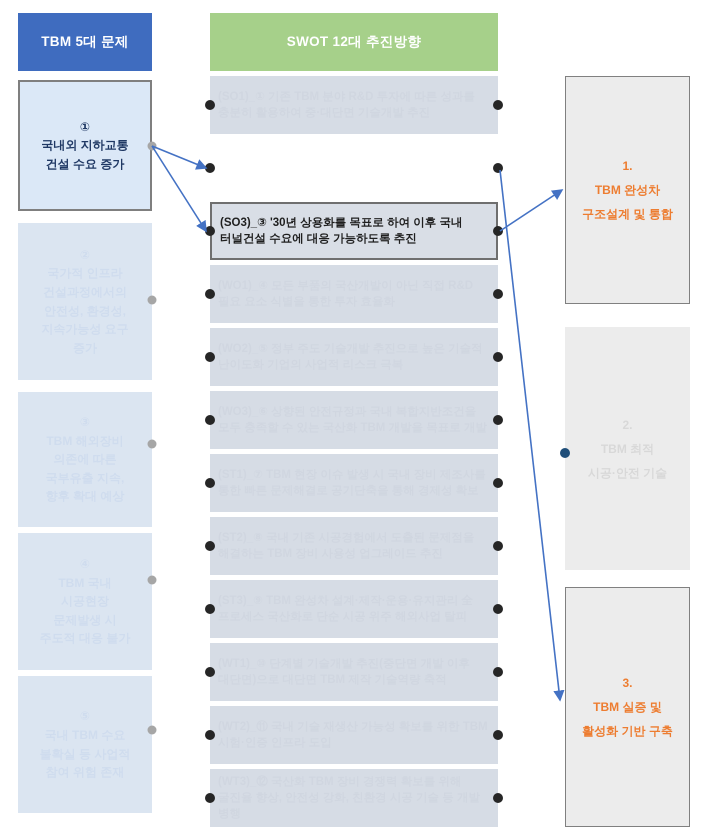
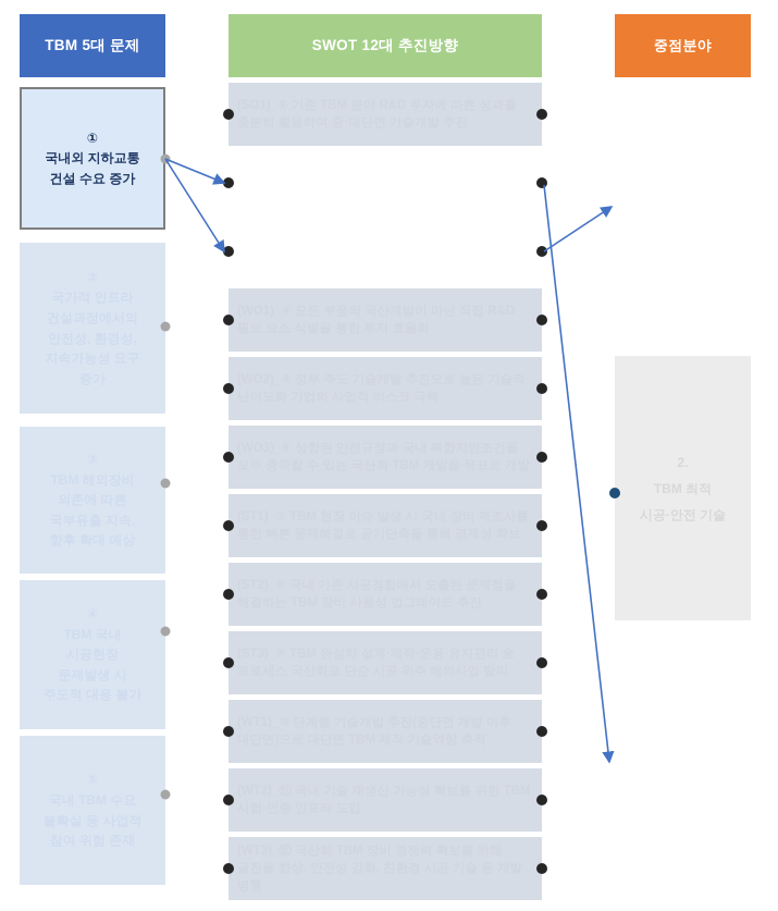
  TBM 5대 문제
  SWOT 12대 추진방향
+ 중점분야
  ①
  국내외 지하교통
  건설 수요 증가
- (SO3)_③ '30년 상용화를 목표로 하여 이후 국내 터널건설 수요에 대응 가능하도록 추진
- 1.
- TBM 완성차
- 구조설계 및 통합
- 3.
- TBM 실증 및
- 활성화 기반 구축
